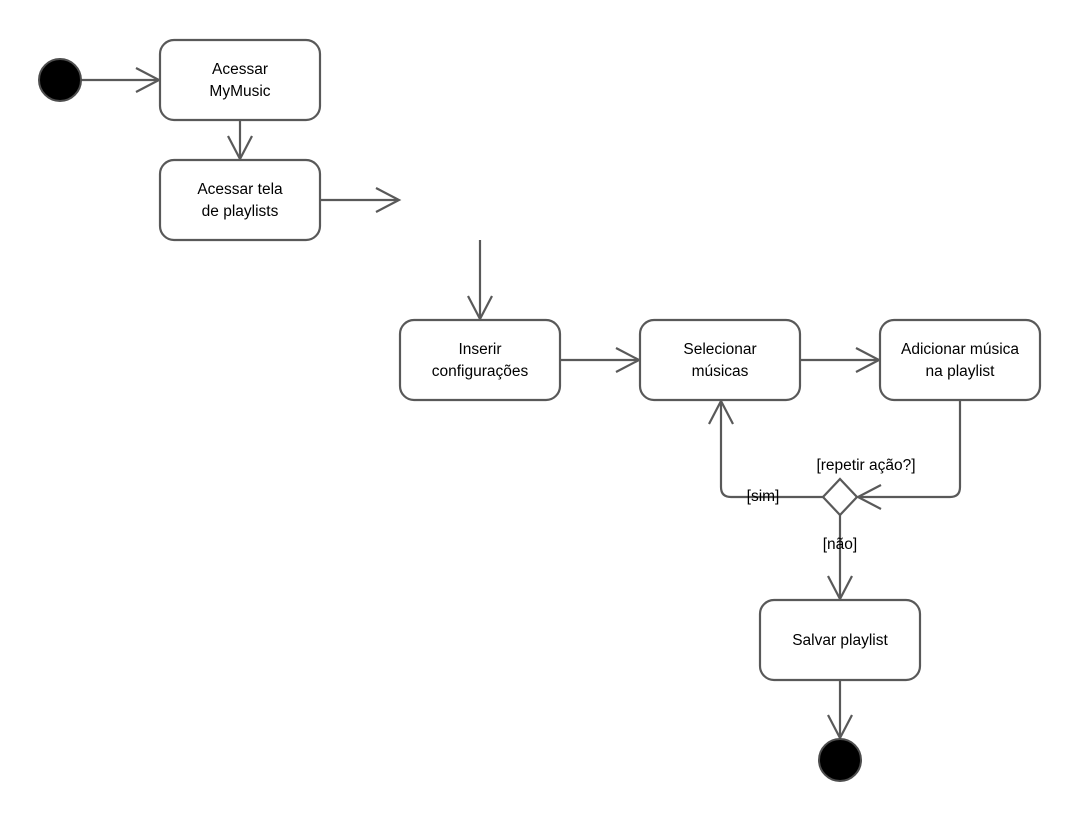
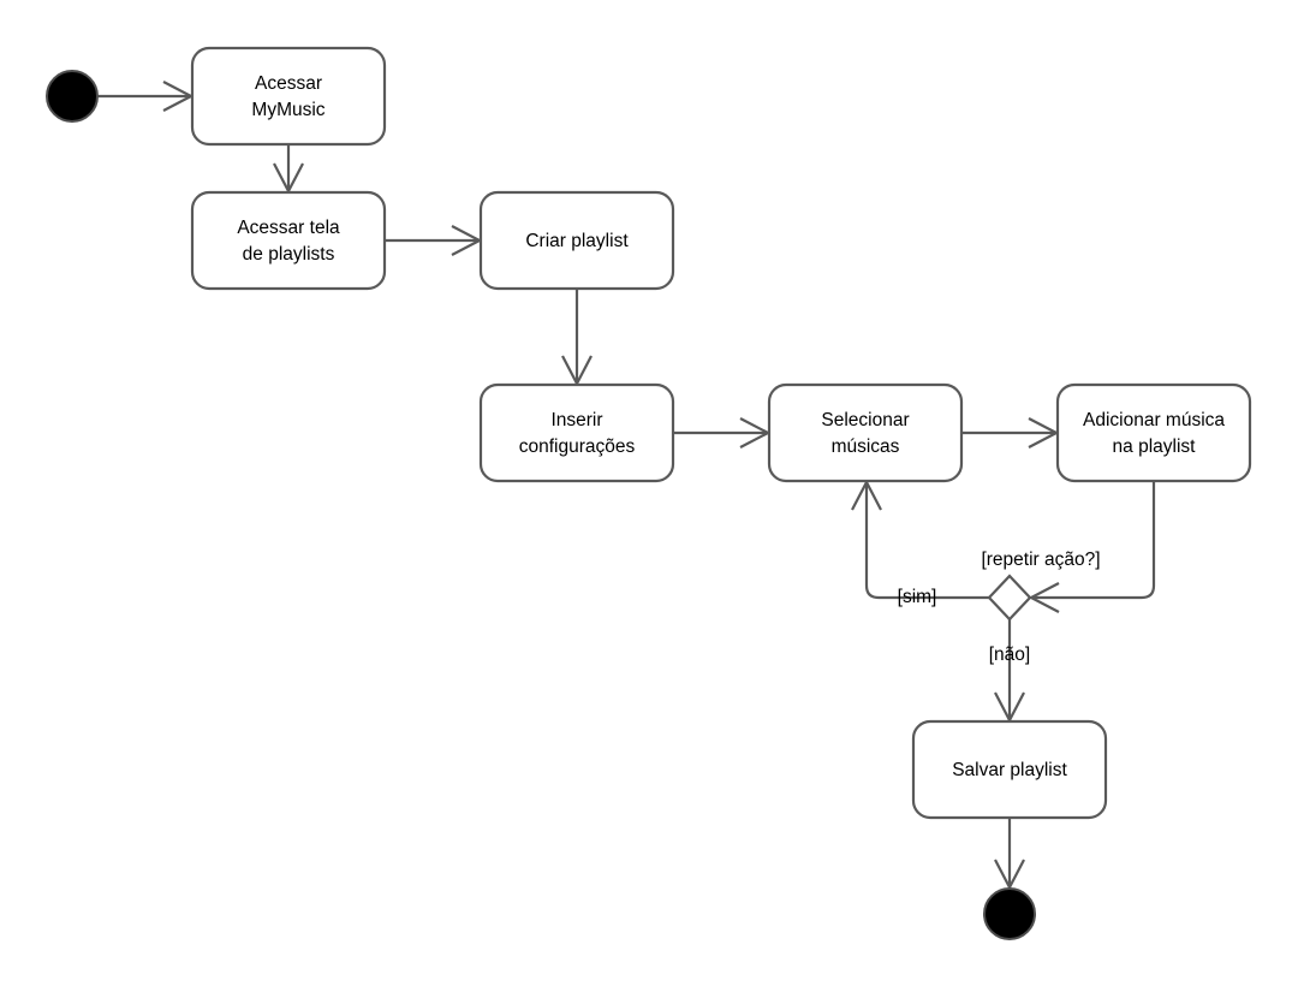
  Acessar
  MyMusic
  Acessar tela
  de playlists
+ Criar playlist
  Inserir
  configurações
  Selecionar
  músicas
  Adicionar música
  na playlist
  Salvar playlist
  [repetir ação?]
  [sim]
  [não]
